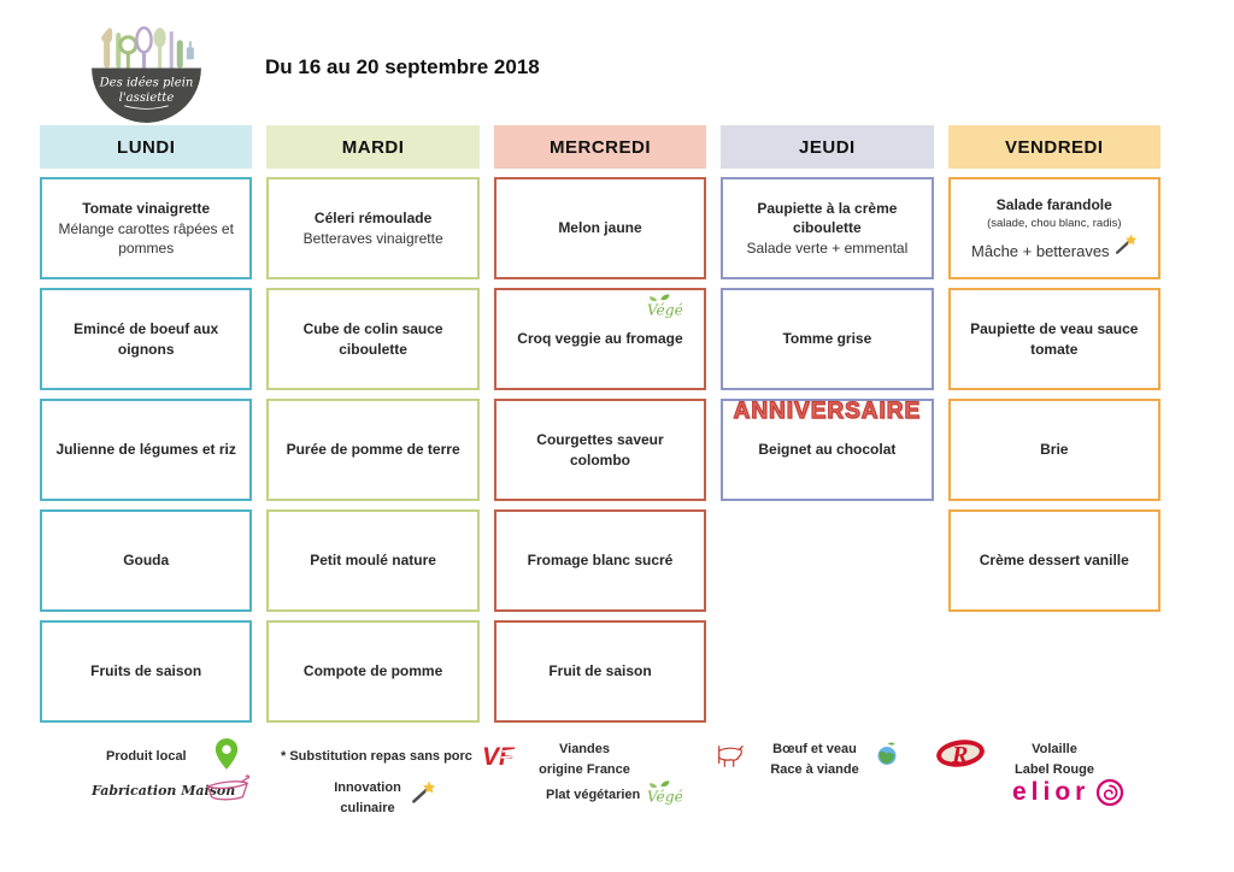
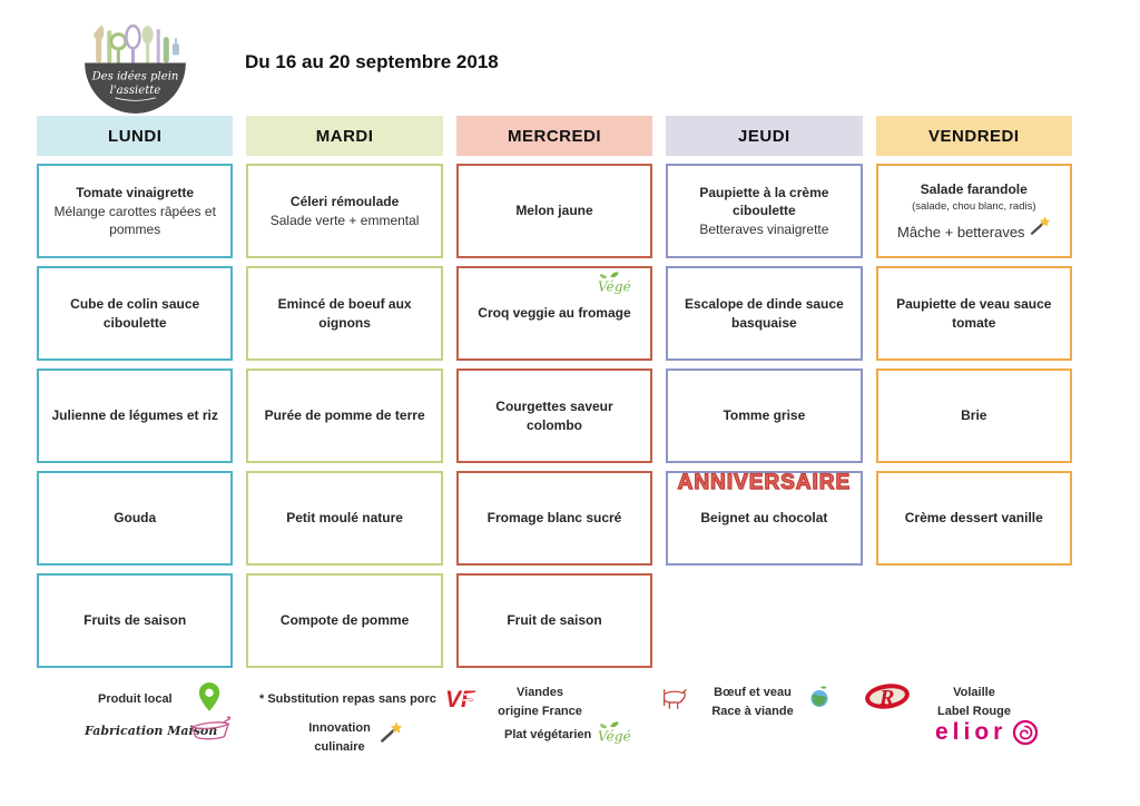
  Des idées plein
  l'assiette
  Du 16 au 20 septembre 2018
  LUNDI
  Tomate vinaigrette
  Mélange carottes râpées et pommes
- Emincé de boeuf aux oignons
+ Cube de colin sauce ciboulette
  Julienne de légumes et riz
  Gouda
  Fruits de saison
  MARDI
  Céleri rémoulade
- Betteraves vinaigrette
+ Salade verte + emmental
- Cube de colin sauce ciboulette
+ Emincé de boeuf aux oignons
  Purée de pomme de terre
  Petit moulé nature
  Compote de pomme
  MERCREDI
  Melon jaune
  Végé
  Croq veggie au fromage
  Courgettes saveur colombo
  Fromage blanc sucré
  Fruit de saison
  JEUDI
  Paupiette à la crème ciboulette
- Salade verte + emmental
+ Betteraves vinaigrette
+ Escalope de dinde sauce basquaise
  Tomme grise
  ANNIVERSAIRE
  Beignet au chocolat
  VENDREDI
  Salade farandole
  (salade, chou blanc, radis)
  Mâche + betteraves
  Paupiette de veau sauce tomate
  Brie
  Crème dessert vanille
  Produit local
  Fabrication Maison
  * Substitution repas sans porc
  Innovation
  culinaire
  Viandes
  origine France
  Plat végétarien
  Végé
  Bœuf et veau
  Race à viande
  R
  Volaille
  Label Rouge
  elior
